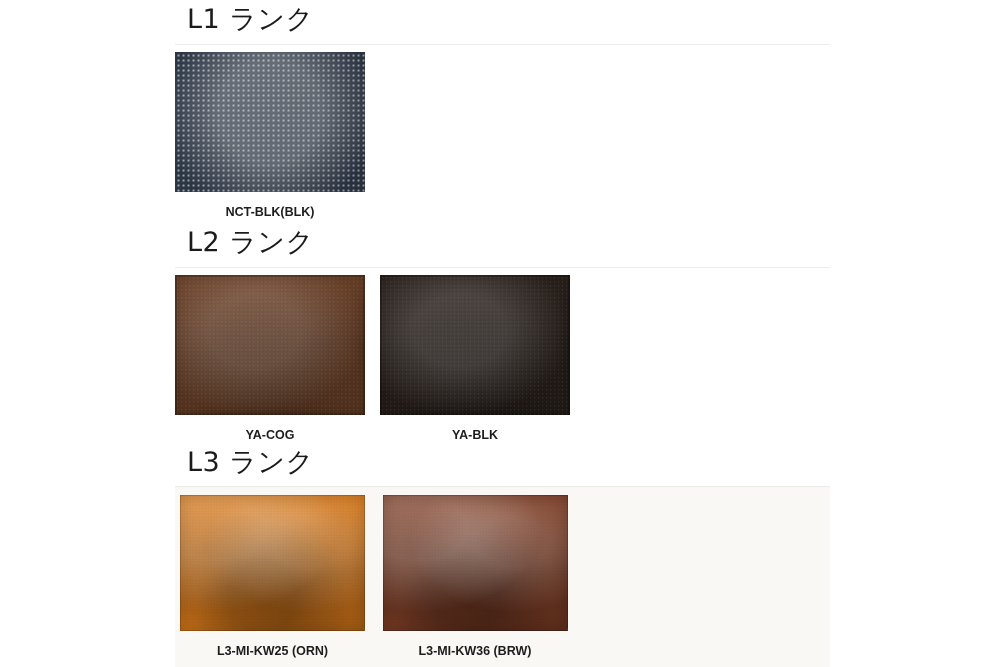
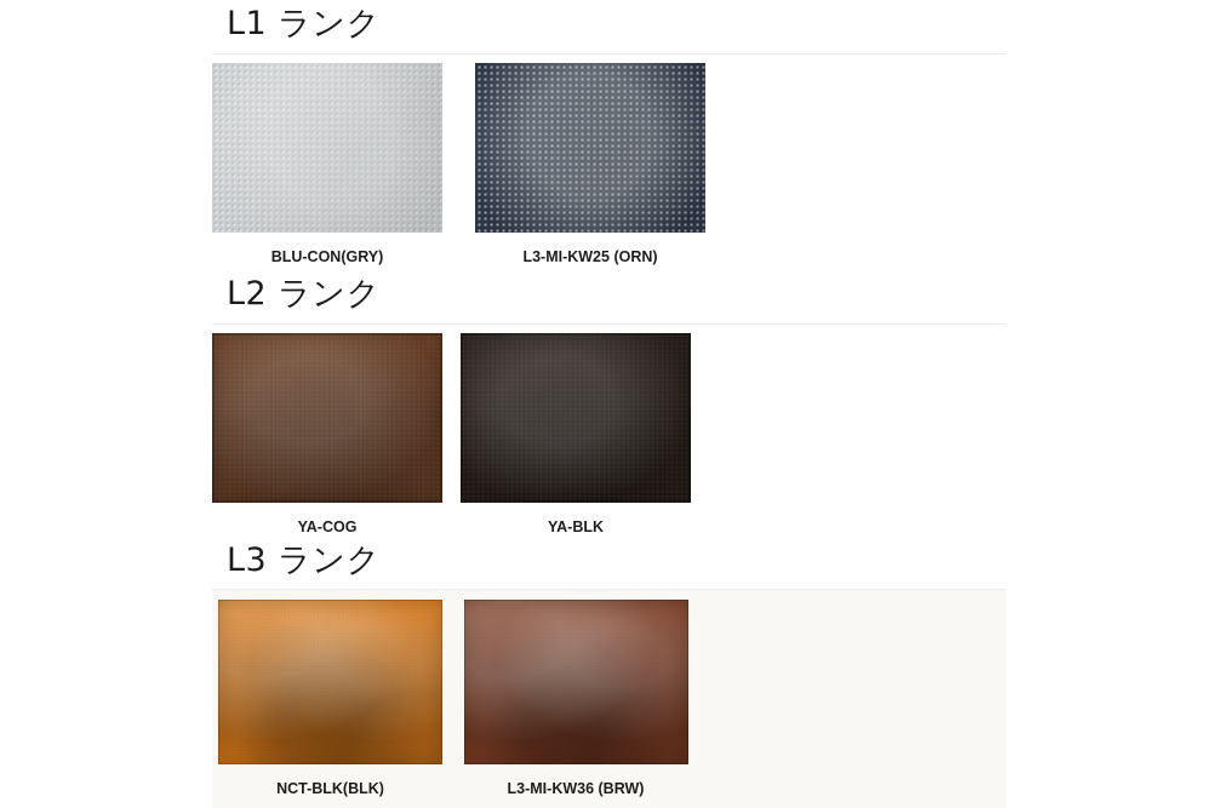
  L1 ランク
+ BLU-CON(GRY)
- NCT-BLK(BLK)
+ L3-MI-KW25 (ORN)
  L2 ランク
  YA-COG
  YA-BLK
  L3 ランク
- L3-MI-KW25 (ORN)
+ NCT-BLK(BLK)
  L3-MI-KW36 (BRW)
